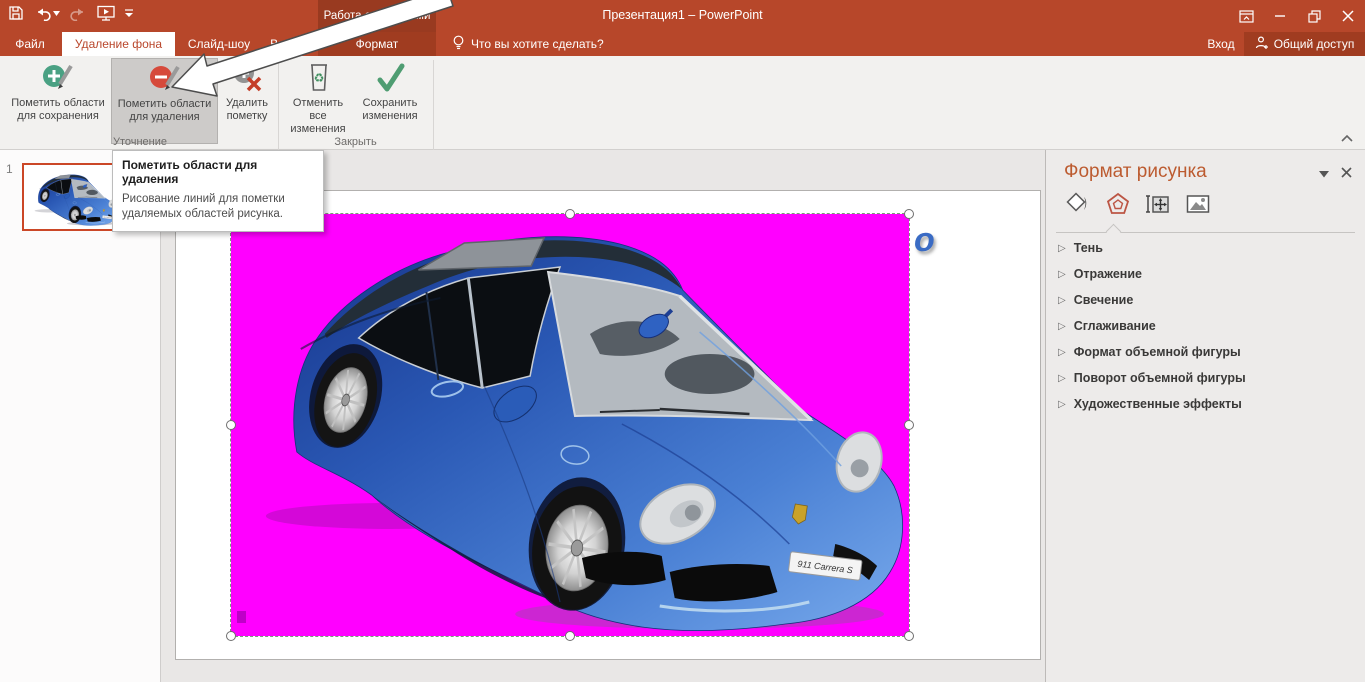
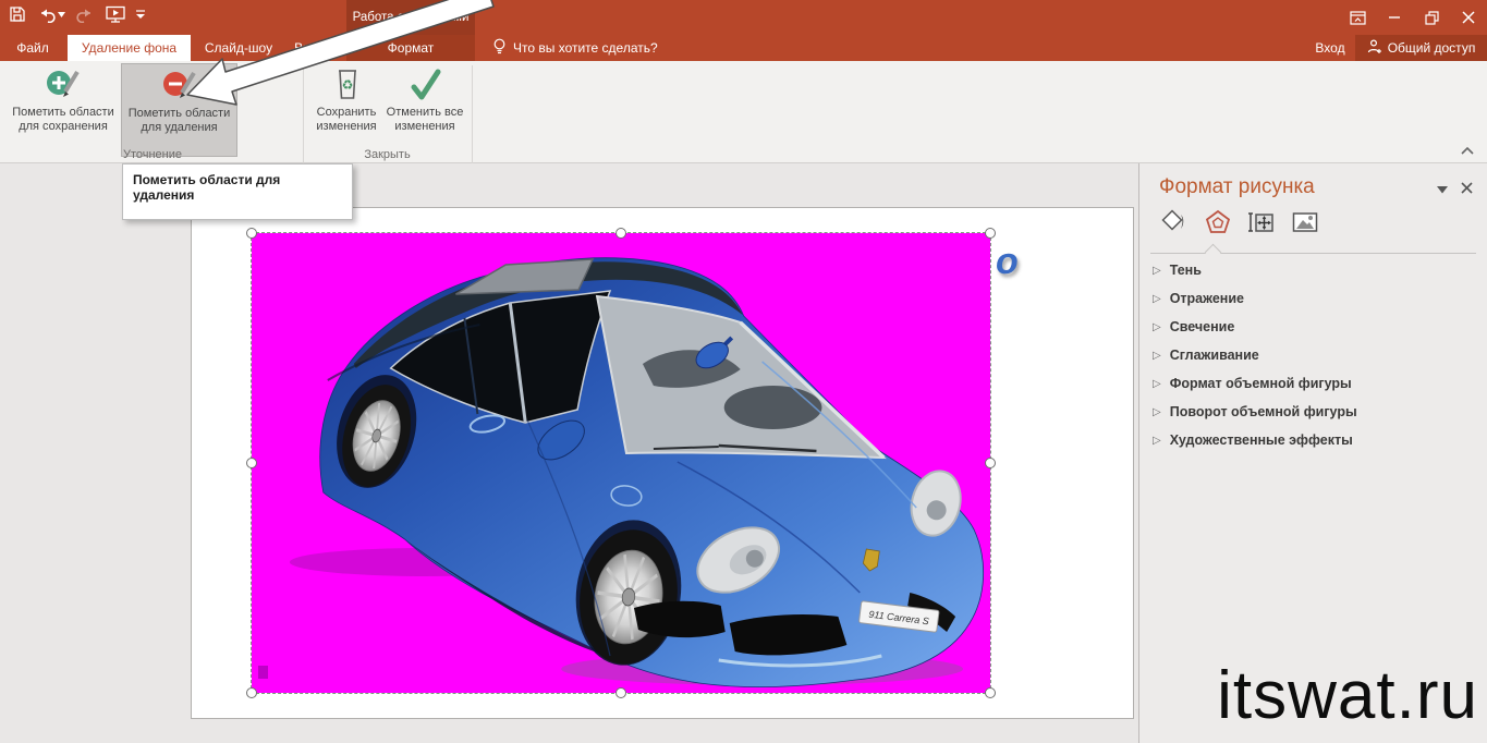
- Презентация1 – PowerPoint
  Файл
  Удаление фона
  Слайд-шоу
  Формат
  Что вы хотите сделать?
  Вход
  Общий доступ
  Пометить области
  для сохранения
  Пометить области
  для удаления
- Удалить
- пометку
  Уточнение
  ♻
- Отменить все
+ Сохранить
  изменения
- Сохранить
+ Отменить все
  изменения
  Закрыть
  Пометить области для удаления
- Рисование линий для пометки удаляемых областей рисунка.
- 1
  o
  Формат рисунка
  ▷
  Тень
  ▷
  Отражение
  ▷
  Свечение
  ▷
  Сглаживание
  ▷
  Формат объемной фигуры
  ▷
  Поворот объемной фигуры
  ▷
  Художественные эффекты
+ itswat.ru
